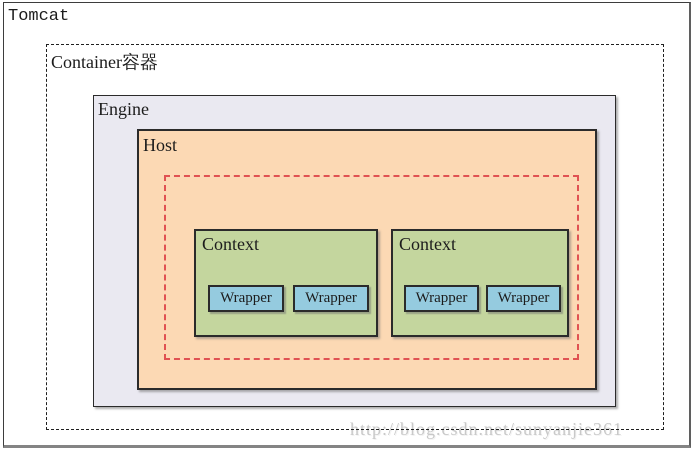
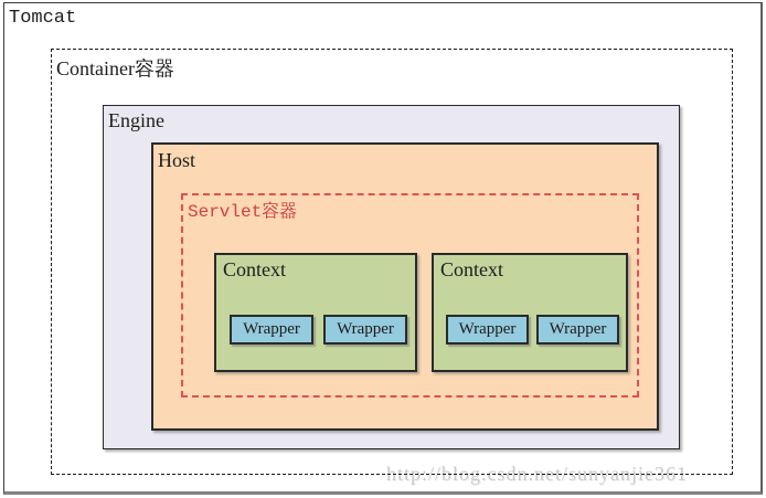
  http://blog.csdn.net/sunyanjie361
  Tomcat
  Container容器
  Engine
  Host
+ Servlet容器
  Context
  Wrapper
  Wrapper
  Context
  Wrapper
  Wrapper
